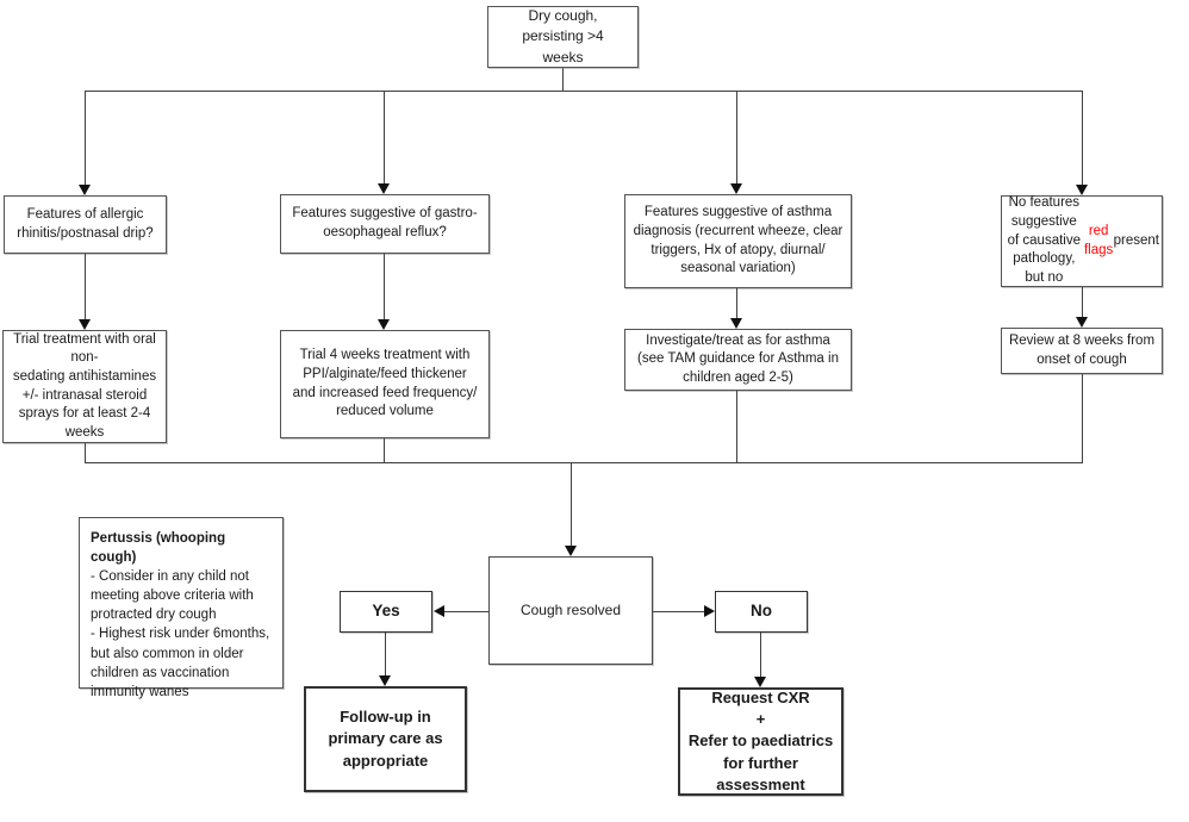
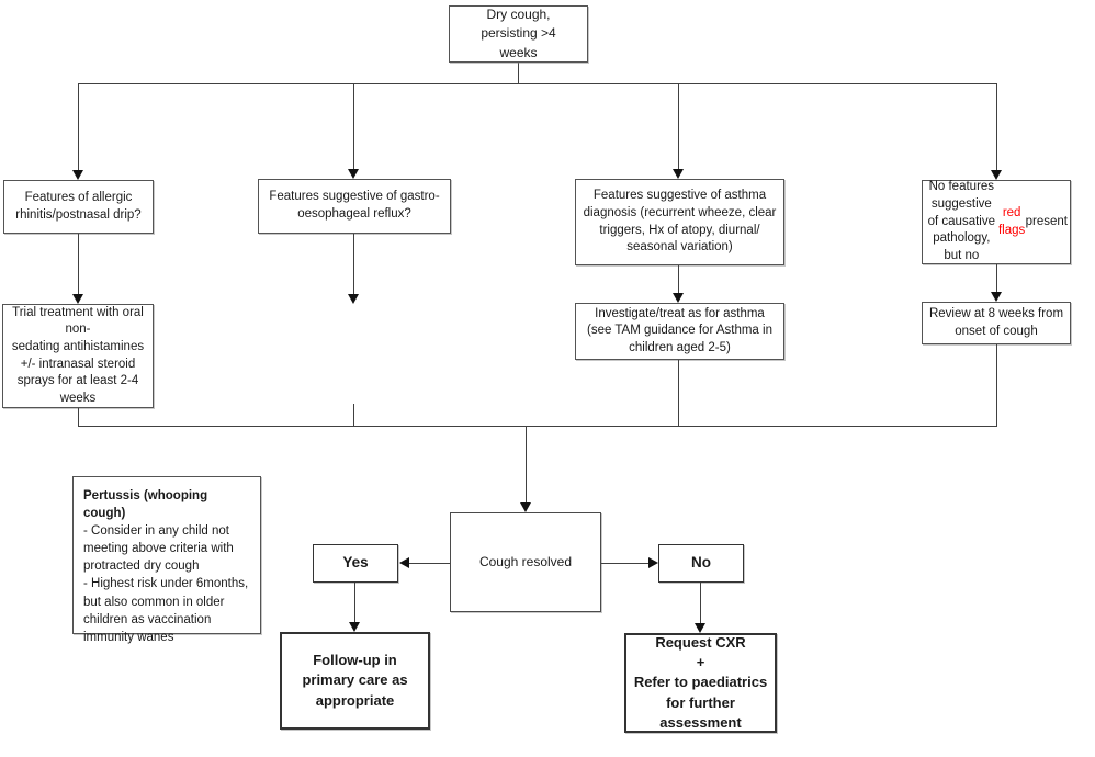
  Dry cough,
  persisting >4
  weeks
  Features of allergic
  rhinitis/postnasal drip?
  Features suggestive of gastro-
  oesophageal reflux?
  Features suggestive of asthma
  diagnosis (recurrent wheeze, clear
  triggers, Hx of atopy, diurnal/
  seasonal variation)
  No features suggestive
  of causative pathology,
  but no
  red flags
  present
  Trial treatment with oral
  non-
  sedating antihistamines
  +/- intranasal steroid
  sprays for at least 2-4
  weeks
- Trial 4 weeks treatment with
- PPI/alginate/feed thickener
- and increased feed frequency/
- reduced volume
  Investigate/treat as for asthma
  (see TAM guidance for Asthma in
  children aged 2-5)
  Review at 8 weeks from
  onset of cough
  Pertussis (whooping cough)
  - Consider in any child not
  meeting above criteria with
  protracted dry cough
  - Highest risk under 6months,
  but also common in older
  children as vaccination
  immunity wanes
  Cough resolved
  Yes
  No
  Follow-up in
  primary care as
  appropriate
  Request CXR
  +
  Refer to paediatrics
  for further
  assessment
